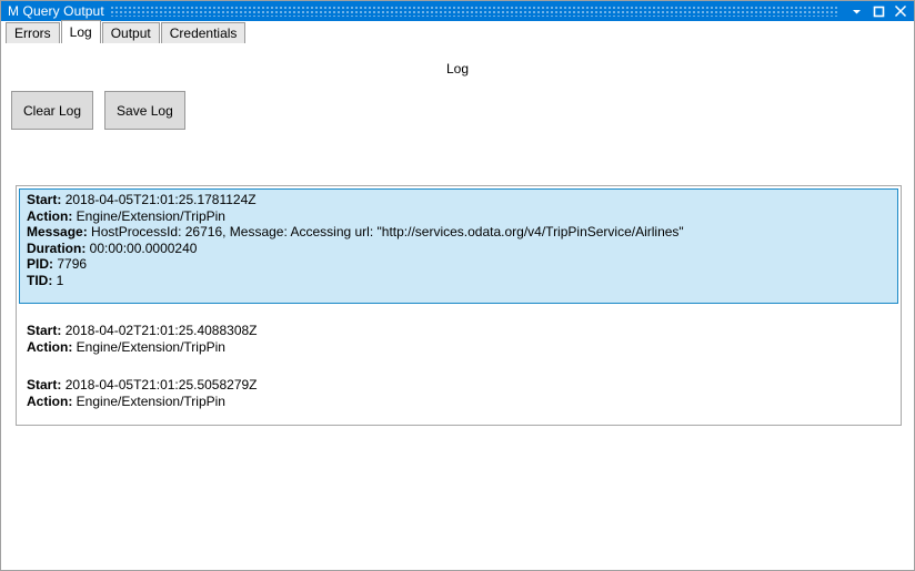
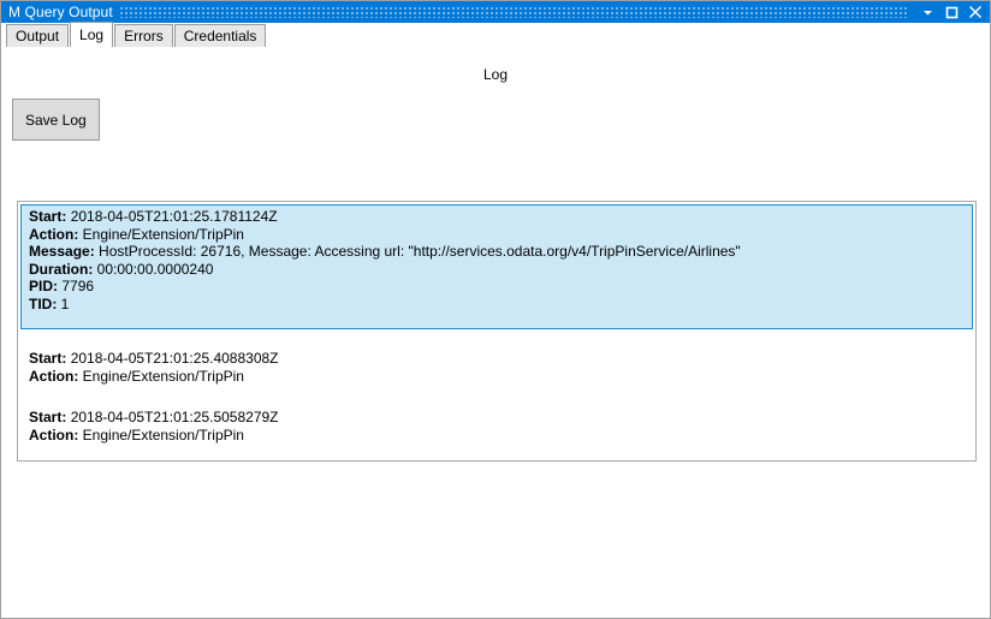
  M Query Output
- Errors
+ Output
  Log
- Output
+ Errors
  Credentials
  Log
- Clear Log
  Save Log
  Start: 2018-04-05T21:01:25.1781124Z
  Action: Engine/Extension/TripPin
  Message: HostProcessId: 26716, Message: Accessing url: "http://services.odata.org/v4/TripPinService/Airlines"
  Duration: 00:00:00.0000240
  PID: 7796
  TID: 1
- Start: 2018-04-02T21:01:25.4088308Z
+ Start: 2018-04-05T21:01:25.4088308Z
  Action: Engine/Extension/TripPin
  Start: 2018-04-05T21:01:25.5058279Z
  Action: Engine/Extension/TripPin
